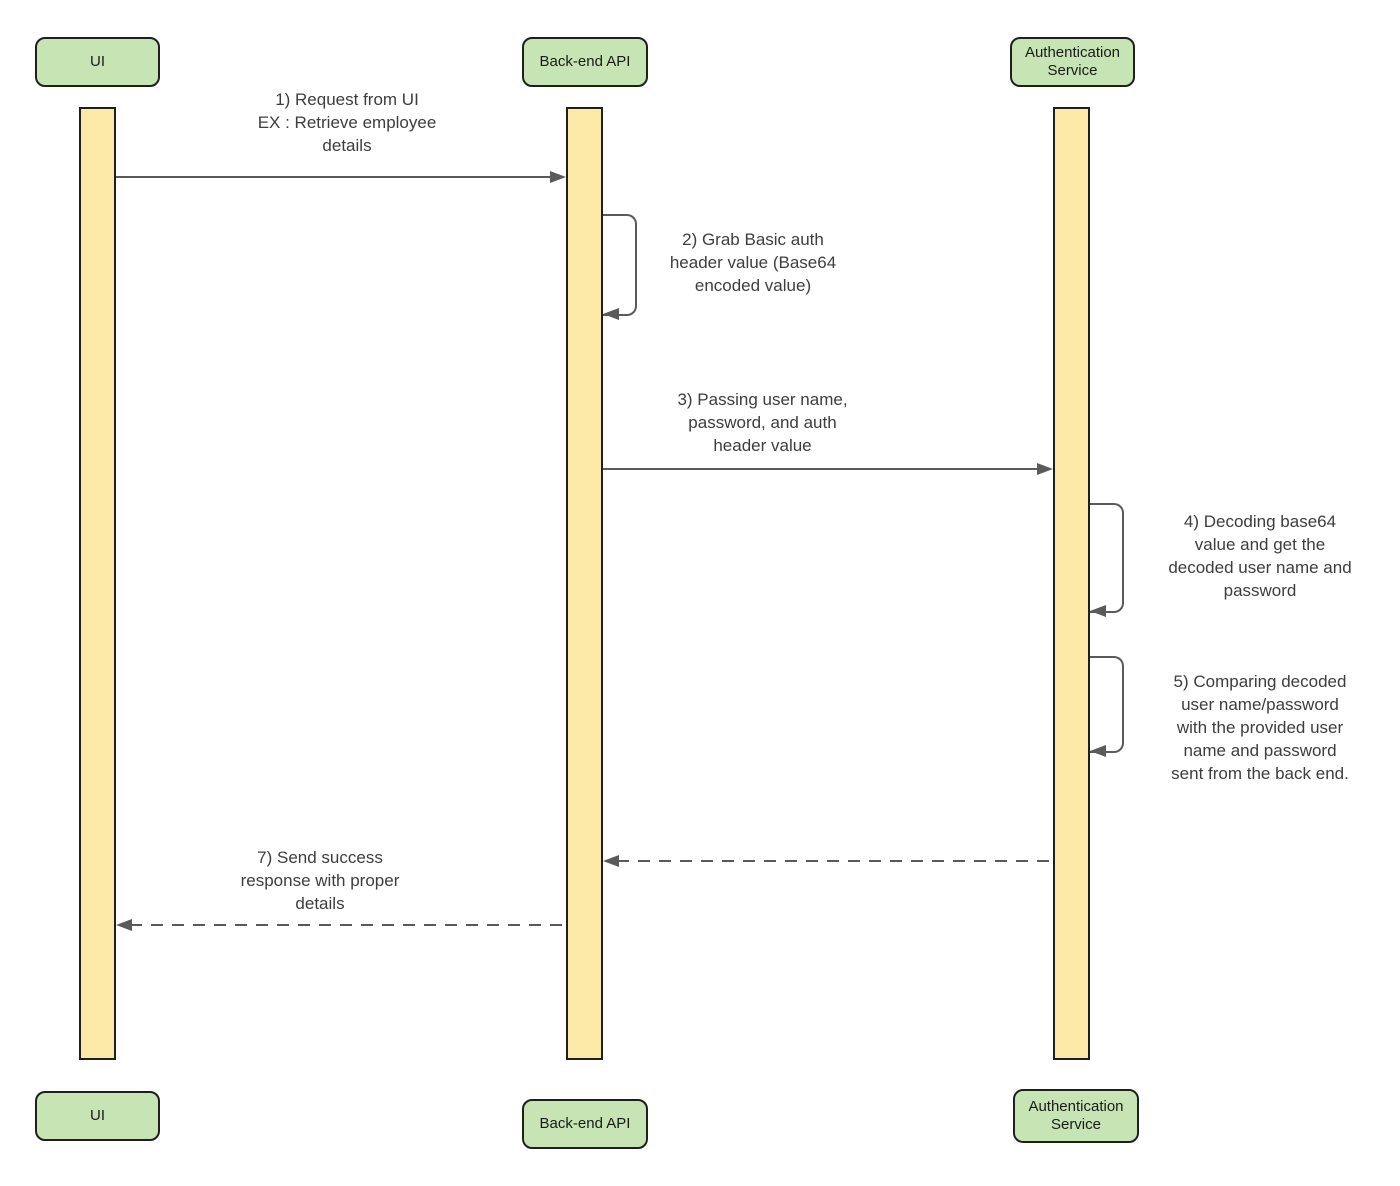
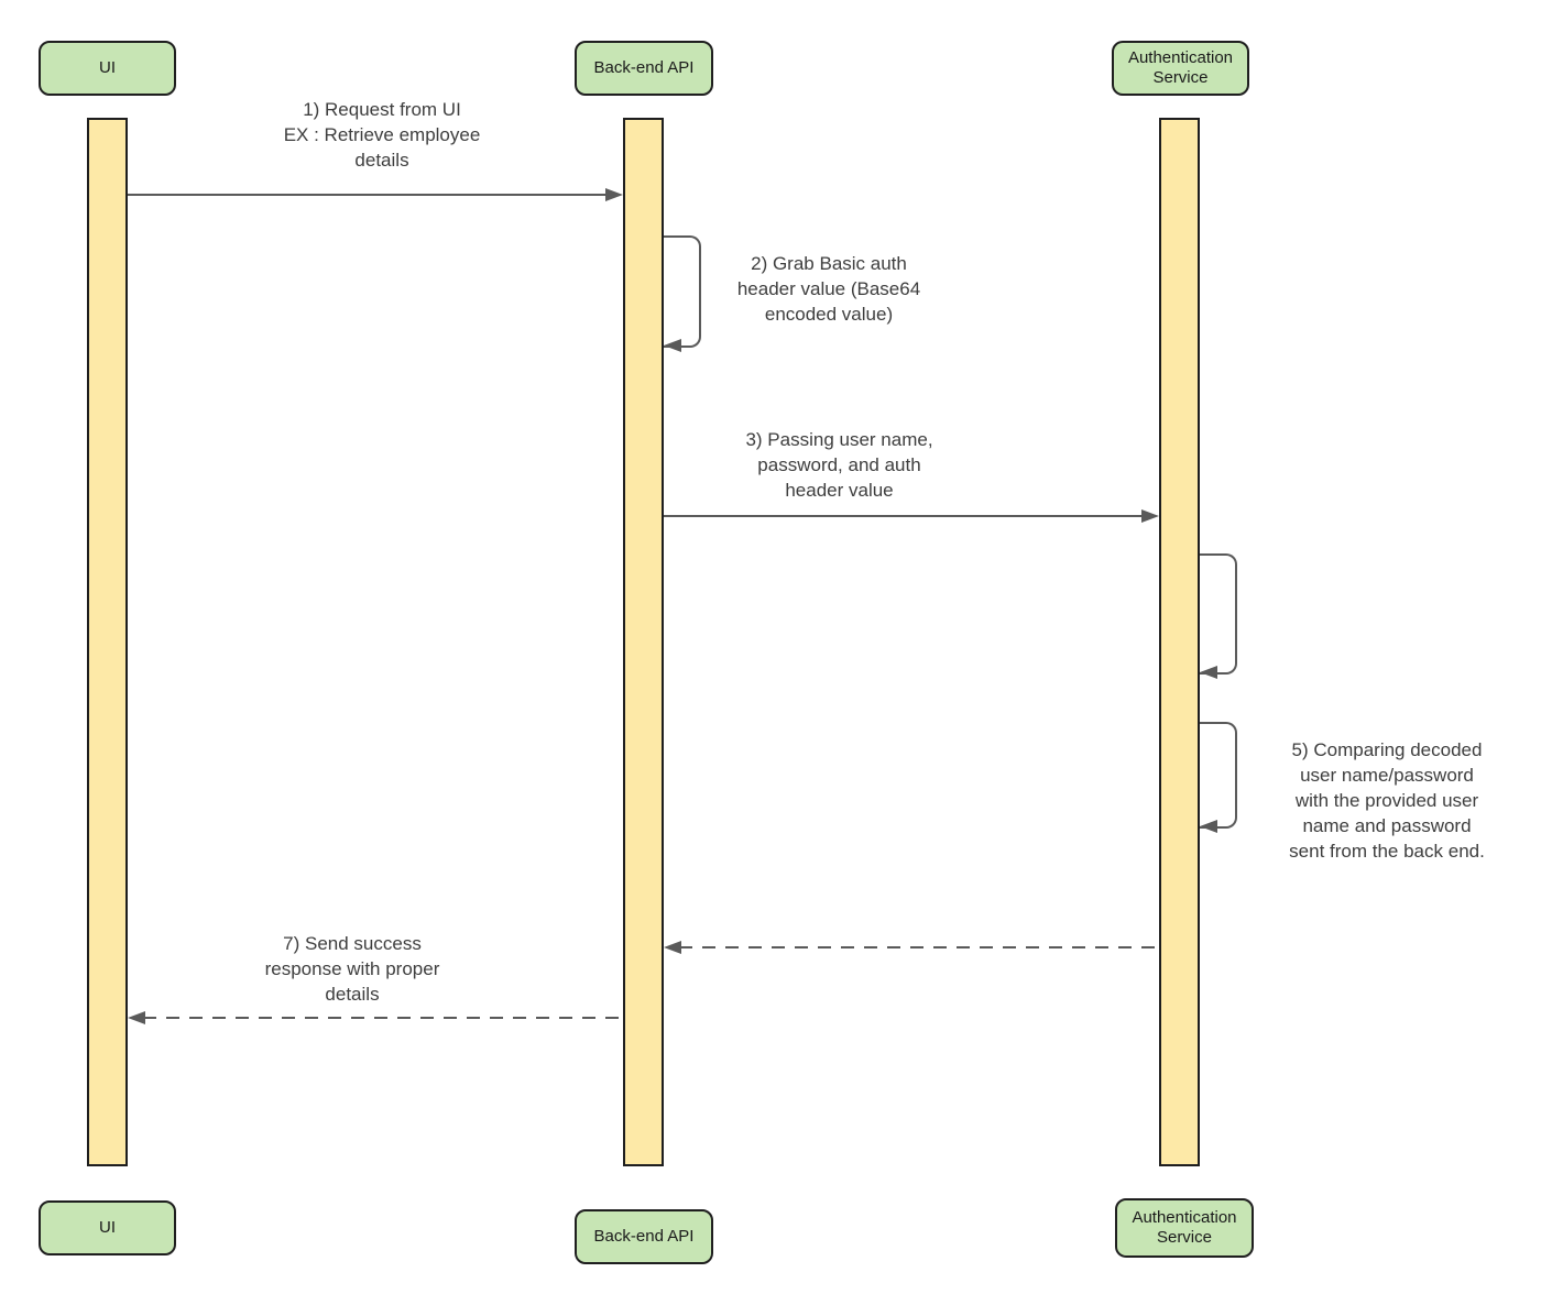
  UI
  Back-end API
  Authentication
  Service
  1) Request from UI
  EX : Retrieve employee
  details
  2) Grab Basic auth
  header value (Base64
  encoded value)
  3) Passing user name,
  password, and auth
  header value
- 4) Decoding base64
- value and get the
- decoded user name and
- password
  5) Comparing decoded
  user name/password
  with the provided user
  name and password
  sent from the back end.
  7) Send success
  response with proper
  details
  UI
  Back-end API
  Authentication
  Service
